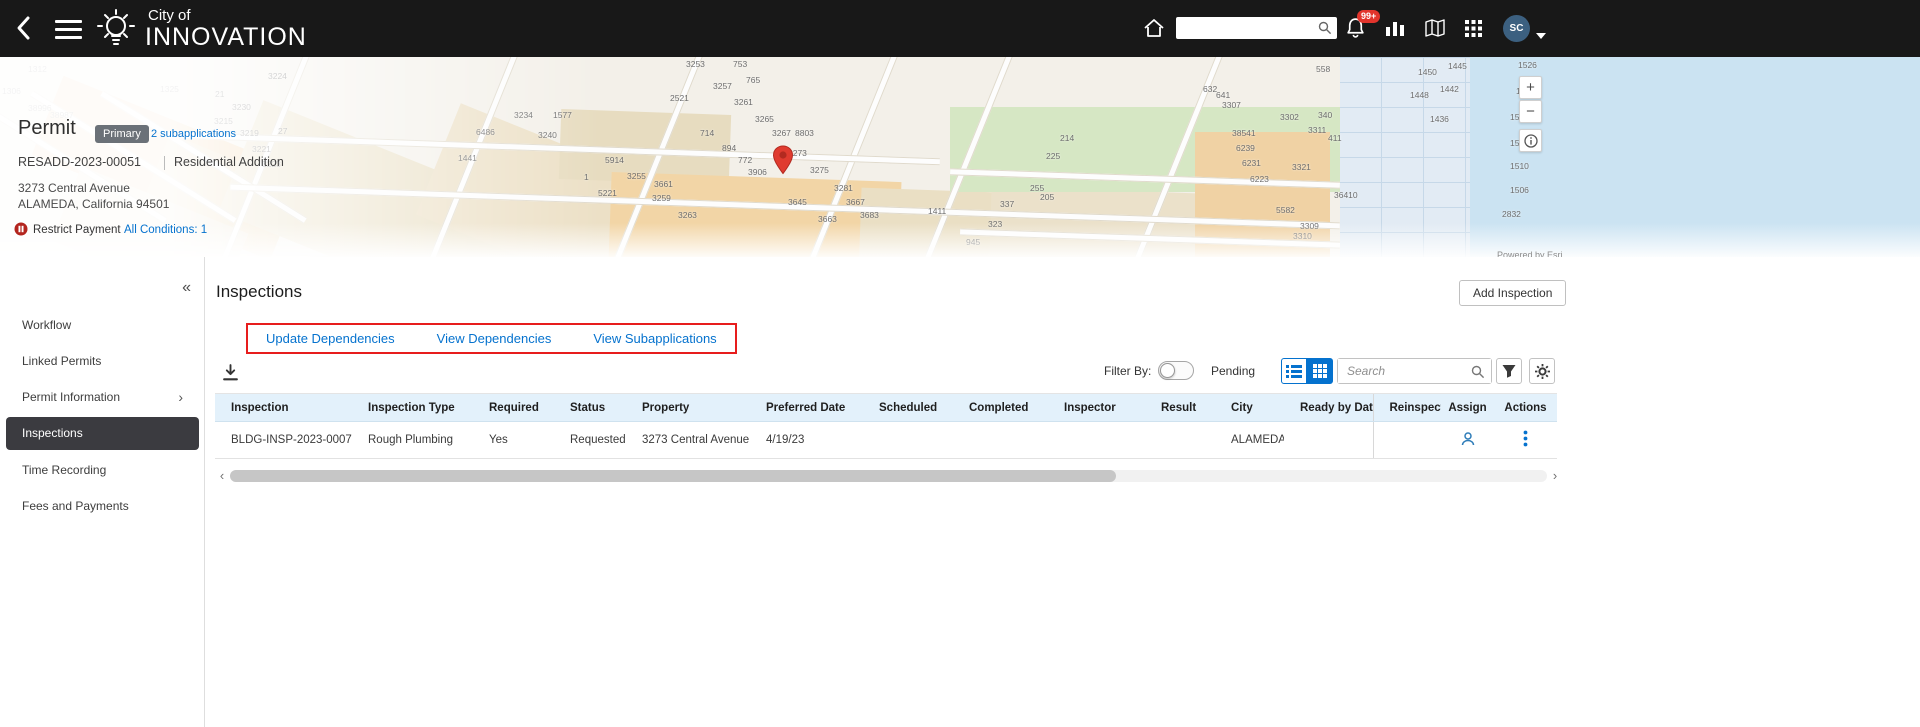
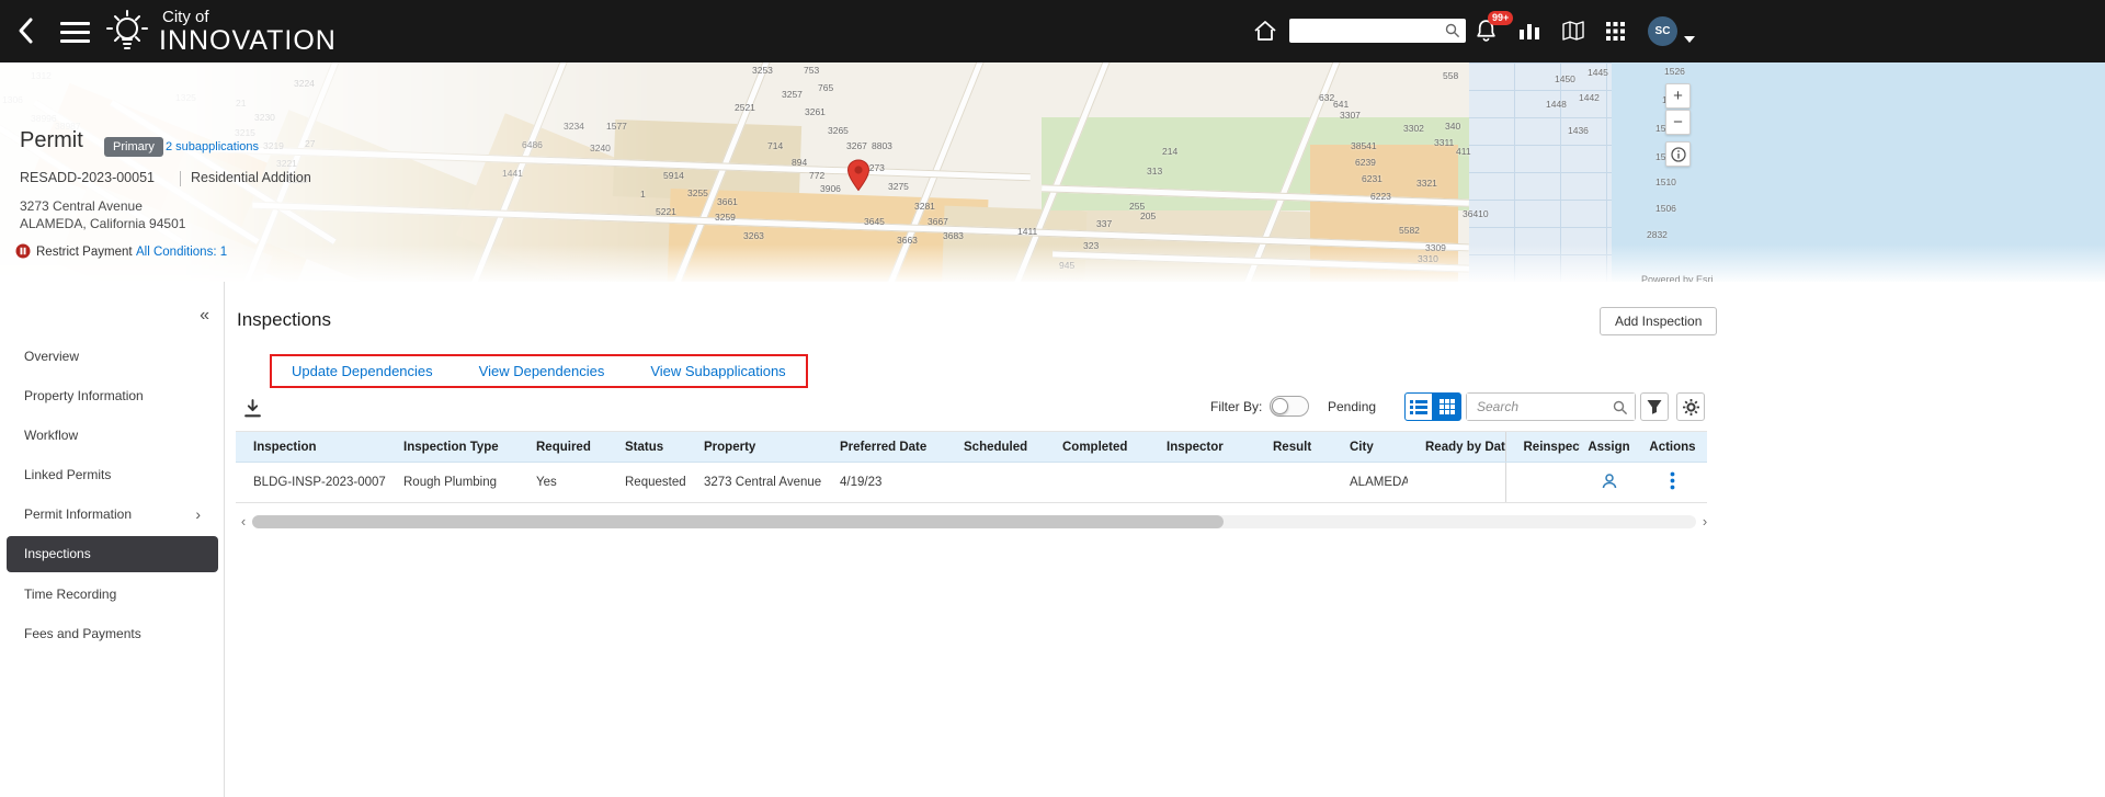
  City of
  INNOVATION
  99+
  SC
  3255
  3259
  3263
  2521
  765
  753
  3253
  3257
  3261
  3265
  3267
  714
  894
  772
  3906
  3661
  273
  3275
  3281
  3645
  3667
  3683
  3663
  1411
  8803
  337
  255
  205
- 225
+ 313
  214
  1445
  1450
  1442
  1448
  1436
  632
  641
  3307
  3302
  38541
  6239
  6231
  6223
  3311
  3321
  36410
  5582
  340
  411
  558
  1526
  1510
  1506
  2832
  +
  −
  Powered by Esri
  Permit
  Primary
  2 subapplications
  RESADD-2023-00051
  Residential Addition
  3273 Central Avenue
  ALAMEDA, California 94501
  Restrict Payment
  All Conditions: 1
  «
+ Overview
+ Property Information
  Workflow
  Linked Permits
  Permit Information
  ›
  Inspections
  Time Recording
  Fees and Payments
  Inspections
  Add Inspection
  Update Dependencies
  View Dependencies
  View Subapplications
  Filter By:
  Pending
  Search
  Inspection	Inspection Type	Required	Status	Property	Preferred Date	Scheduled	Completed	Inspector	Result	City	Ready by Dat	Reinspec	Assign	Actions
  BLDG-INSP-2023-0007	Rough Plumbing	Yes	Requested	3273 Central Avenue	4/19/23					ALAMEDA
  ‹
  ›
